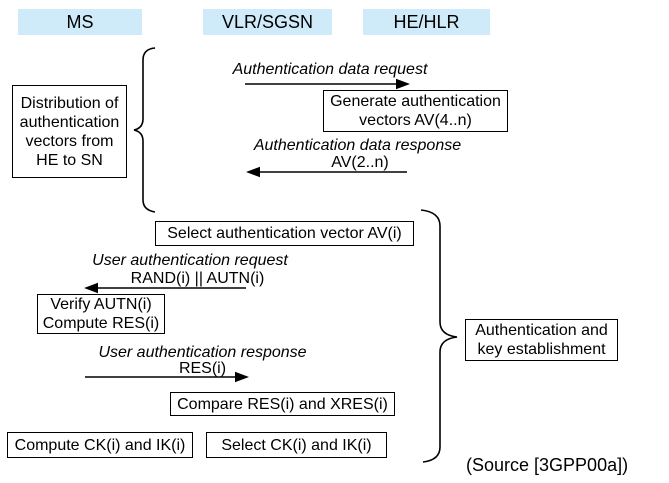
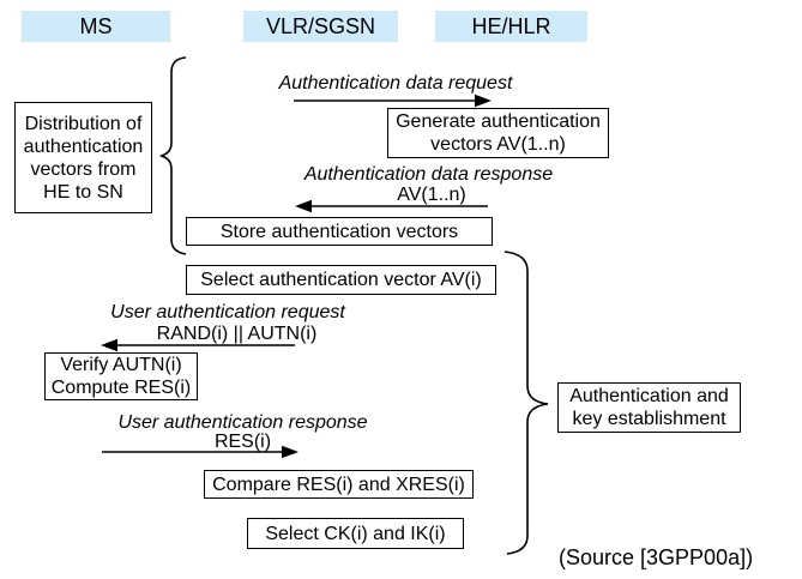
  MS
  VLR/SGSN
  HE/HLR
  Distribution of
  authentication
  vectors from
  HE to SN
  Generate authentication
- vectors AV(4..n)
+ vectors AV(1..n)
+ Store authentication vectors
  Select authentication vector AV(i)
  Verify AUTN(i)
  Compute RES(i)
  Authentication and
  key establishment
  Compare RES(i) and XRES(i)
- Compute CK(i) and IK(i)
  Select CK(i) and IK(i)
  Authentication data request
  Authentication data response
- AV(2..n)
+ AV(1..n)
  User authentication request
  RAND(i) || AUTN(i)
  User authentication response
  RES(i)
  (Source [3GPP00a])
